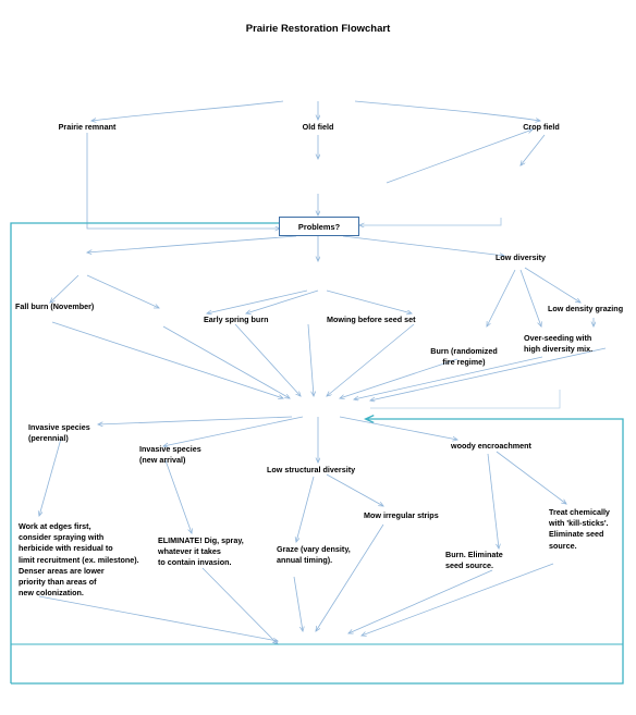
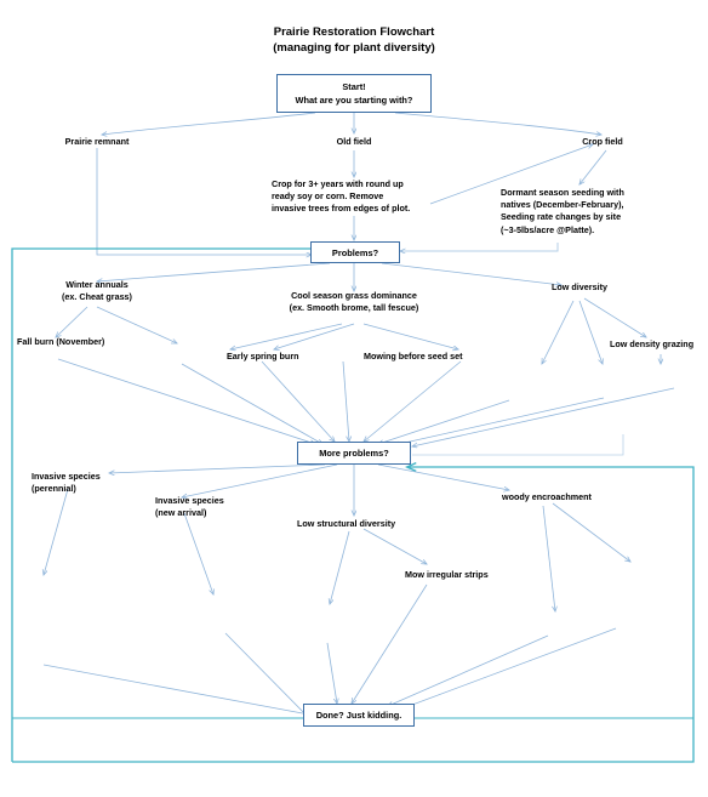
  Prairie Restoration Flowchart
+ (managing for plant diversity)
+ Start!
+ What are you starting with?
  Problems?
+ More problems?
+ Done? Just kidding.
  Prairie remnant
  Old field
  Crop field
+ Crop for 3+ years with round up
+ ready soy or corn. Remove
+ invasive trees from edges of plot.
+ Dormant season seeding with
+ natives (December-February),
+ Seeding rate changes by site
+ (~3-5lbs/acre @Platte).
+ Winter annuals
+ (ex. Cheat grass)
+ Cool season grass dominance
+ (ex. Smooth brome, tall fescue)
  Low diversity
  Fall burn (November)
  Early spring burn
  Mowing before seed set
  Low density grazing
- Burn (randomized
- fire regime)
- Over-seeding with
- high diversity mix.
  Invasive species
  (perennial)
  Invasive species
  (new arrival)
  Low structural diversity
  woody encroachment
- Work at edges first,
- consider spraying with
- herbicide with residual to
- limit recruitment (ex. milestone).
- Denser areas are lower
- priority than areas of
- new colonization.
- ELIMINATE! Dig, spray,
- whatever it takes
- to contain invasion.
- Graze (vary density,
- annual timing).
  Mow irregular strips
- Burn. Eliminate
- seed source.
- Treat chemically
- with 'kill-sticks'.
- Eliminate seed
- source.
